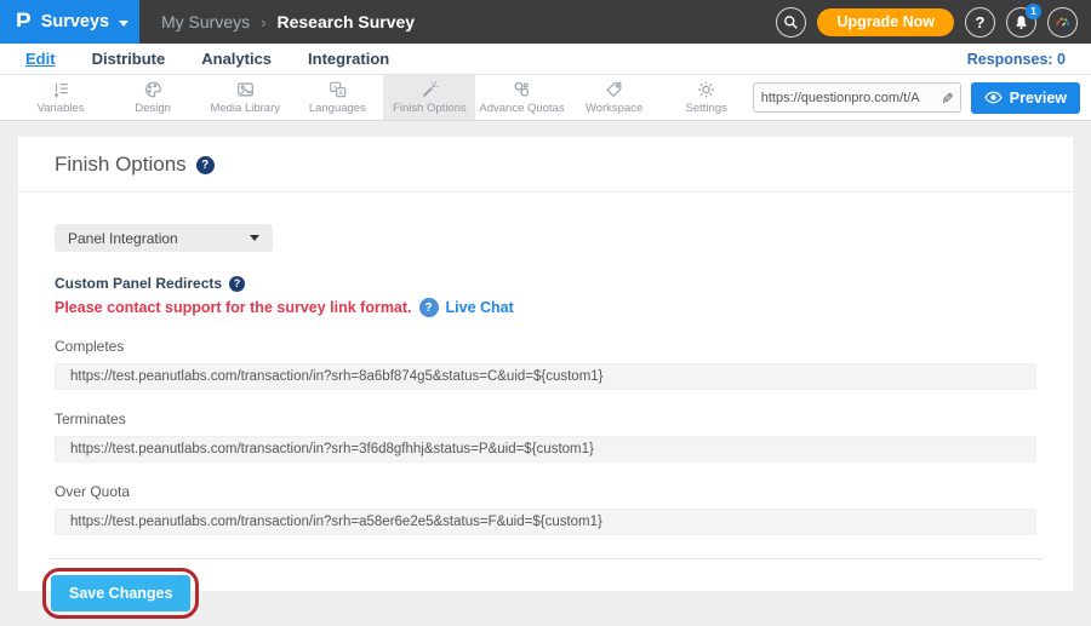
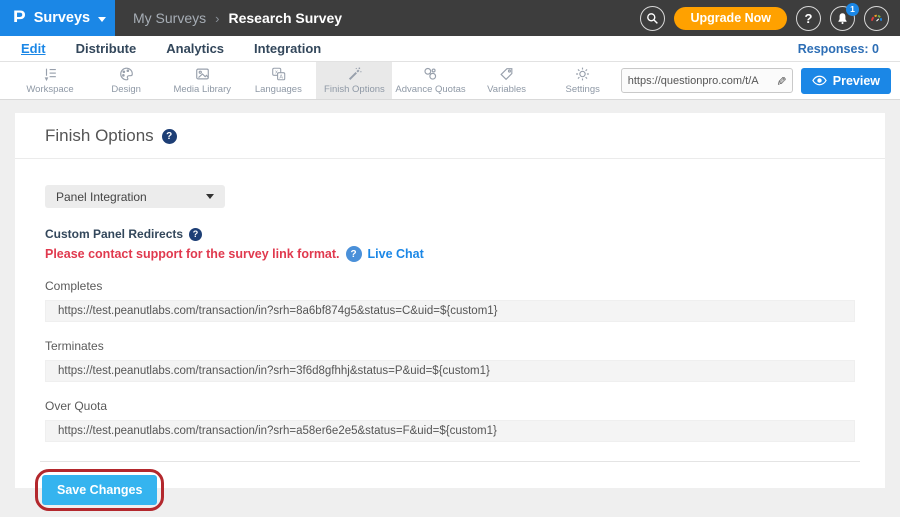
  P
  Surveys
  My Surveys
  ›
  Research Survey
  Upgrade Now
  ?
  1
  Edit
  Distribute
  Analytics
  Integration
  Responses: 0
- Variables
+ Workspace
  Design
  Media Library
  Languages
  Finish Options
  Advance Quotas
- Workspace
+ Variables
  Settings
  https://questionpro.com/t/A
  Preview
  Finish Options
  ?
  Panel Integration
  Custom Panel Redirects
  ?
  Please contact support for the survey link format.
  ?
  Live Chat
  Completes
  https://test.peanutlabs.com/transaction/in?srh=8a6bf874g5&status=C&uid=${custom1}
  Terminates
  https://test.peanutlabs.com/transaction/in?srh=3f6d8gfhhj&status=P&uid=${custom1}
  Over Quota
  https://test.peanutlabs.com/transaction/in?srh=a58er6e2e5&status=F&uid=${custom1}
  Save Changes
